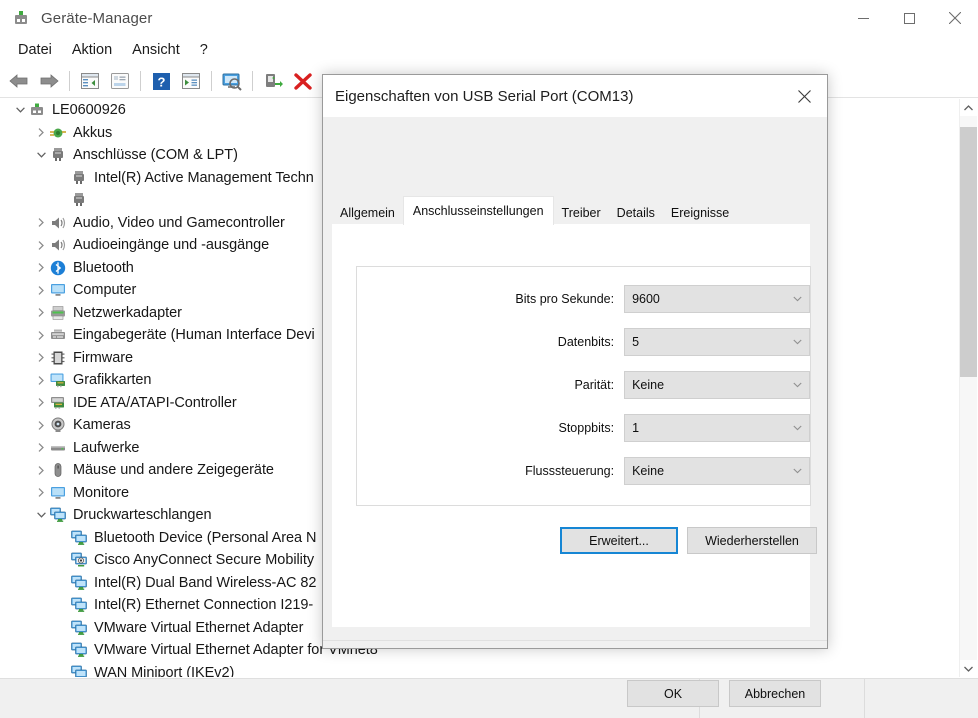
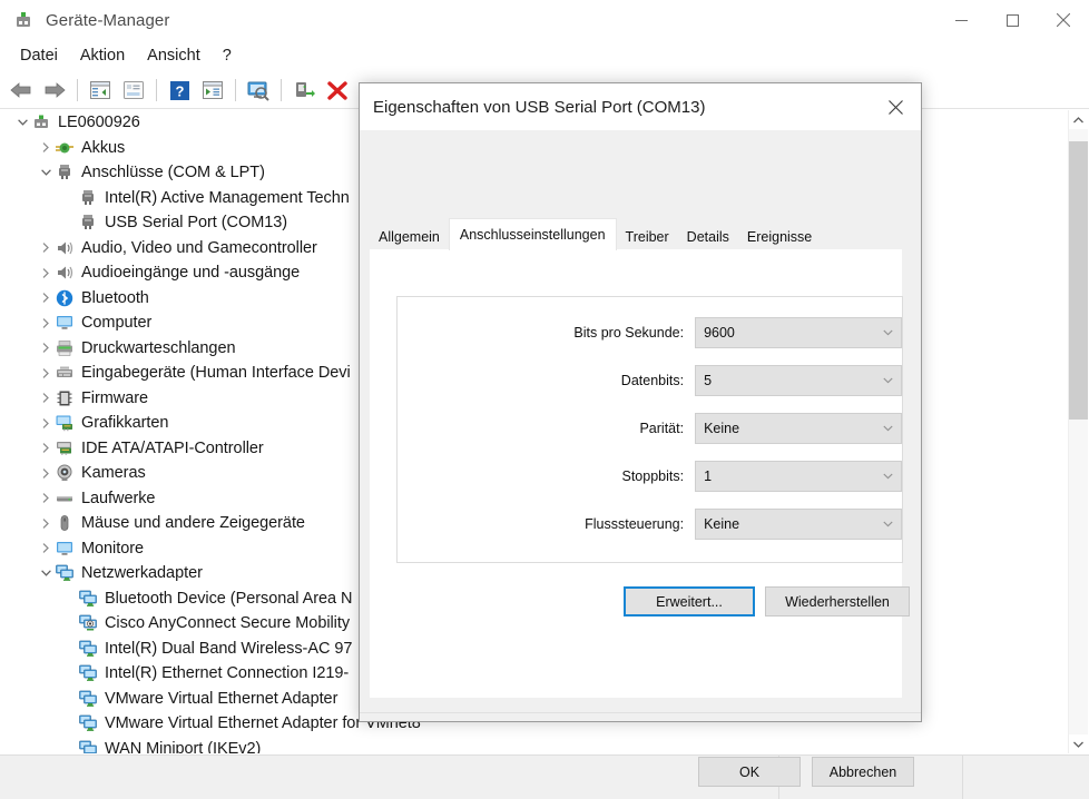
  Geräte-Manager
  Datei
  Aktion
  Ansicht
  ?
  ?
  LE0600926
  Akkus
  Anschlüsse (COM & LPT)
  Intel(R) Active Management Techn
+ USB Serial Port (COM13)
  Audio, Video und Gamecontroller
  Audioeingänge und -ausgänge
  Bluetooth
  Computer
- Netzwerkadapter
+ Druckwarteschlangen
  Eingabegeräte (Human Interface Devi
  Firmware
  Grafikkarten
  IDE ATA/ATAPI-Controller
  Kameras
  Laufwerke
  Mäuse und andere Zeigegeräte
  Monitore
- Druckwarteschlangen
+ Netzwerkadapter
  Bluetooth Device (Personal Area N
  Cisco AnyConnect Secure Mobility
- Intel(R) Dual Band Wireless-AC 82
+ Intel(R) Dual Band Wireless-AC 97
  Intel(R) Ethernet Connection I219-
  VMware Virtual Ethernet Adapter
  VMware Virtual Ethernet Adapter for VMnet8
  WAN Miniport (IKEv2)
  Eigenschaften von USB Serial Port (COM13)
  Allgemein
  Anschlusseinstellungen
  Treiber
  Details
  Ereignisse
  Bits pro Sekunde:
  9600
  Datenbits:
  5
  Parität:
  Keine
  Stoppbits:
  1
  Flusssteuerung:
  Keine
  Erweitert...
  Wiederherstellen
  OK
  Abbrechen
